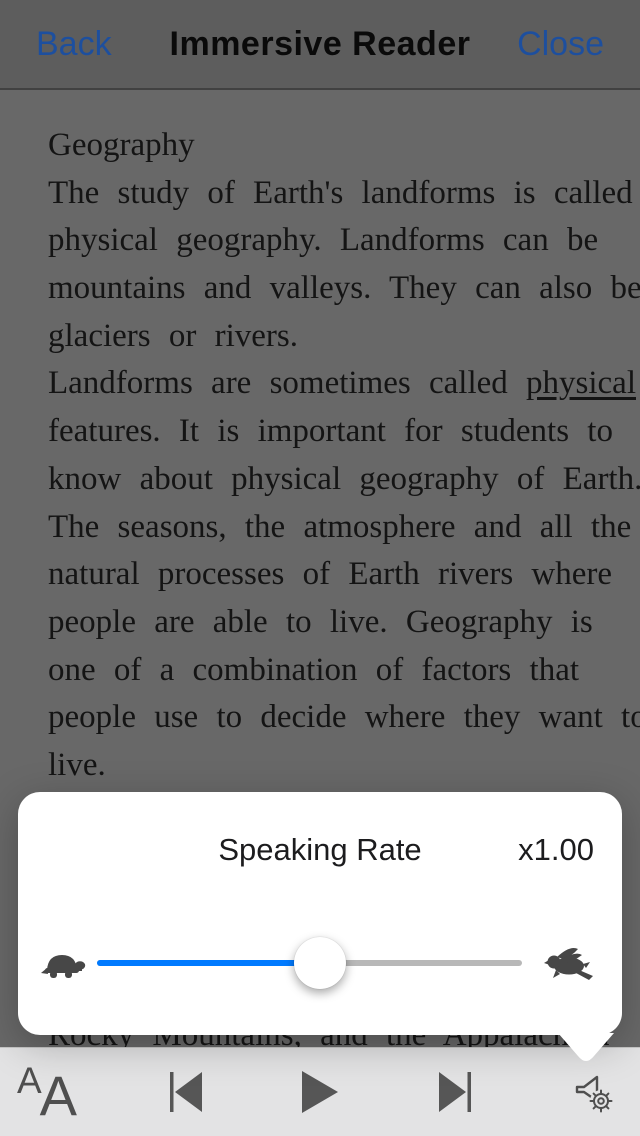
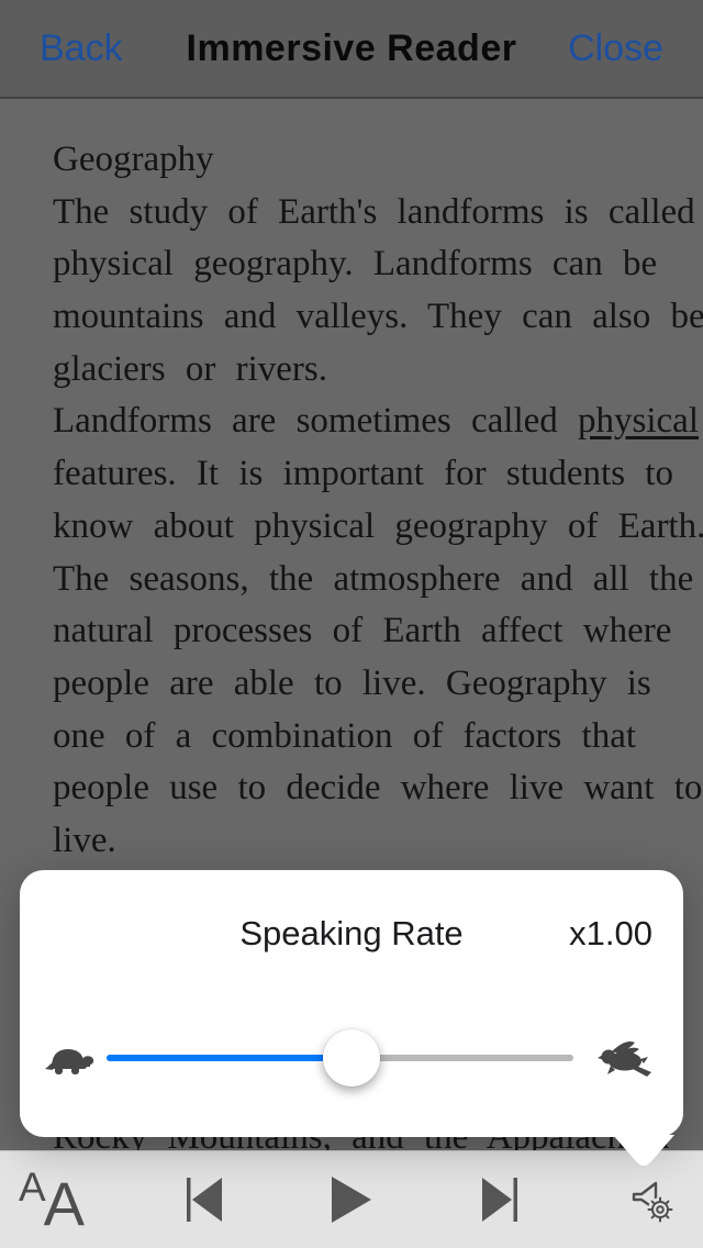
  Back
  Immersive Reader
  Close
  Geography
  The study of Earth's landforms is called
  physical geography. Landforms can be
  mountains and valleys. They can also be
  glaciers or rivers.
  Landforms are sometimes called physical
  features. It is important for students to
  know about physical geography of Earth.
  The seasons, the atmosphere and all the
- natural processes of Earth rivers where
+ natural processes of Earth affect where
  people are able to live. Geography is
  one of a combination of factors that
- people use to decide where they want to
+ people use to decide where live want to
  live.
  Rocky Mountains, and the Appalac
  A
  A
  Speaking Rate
  x1.00
